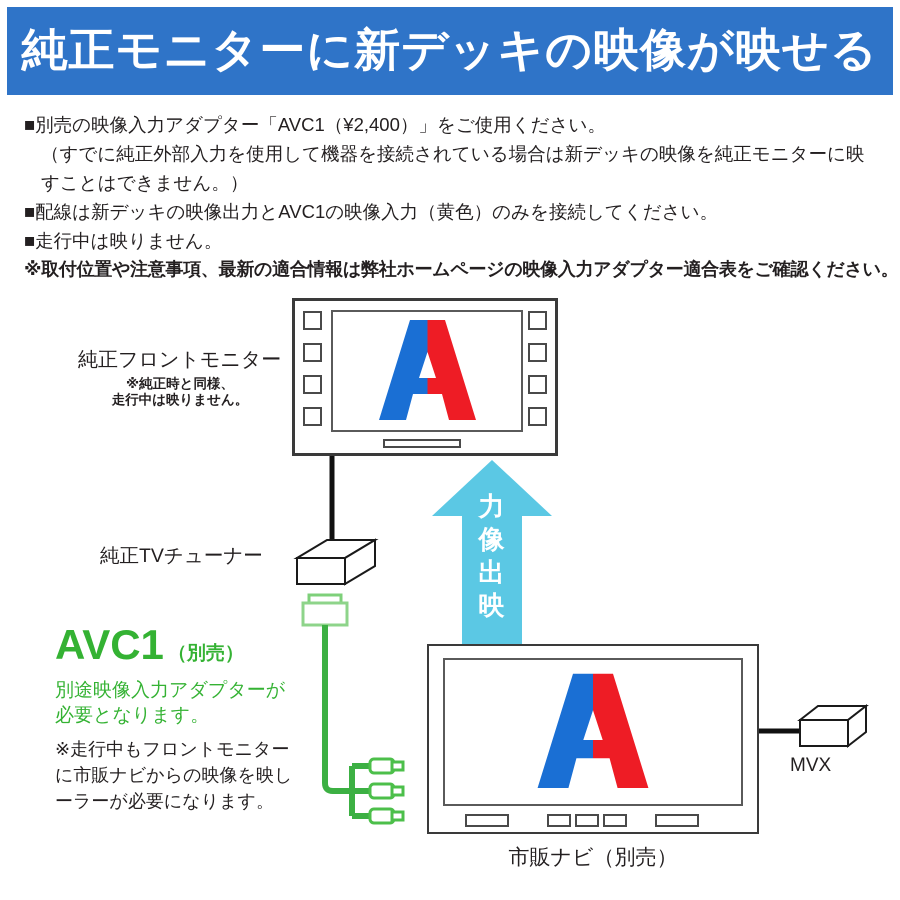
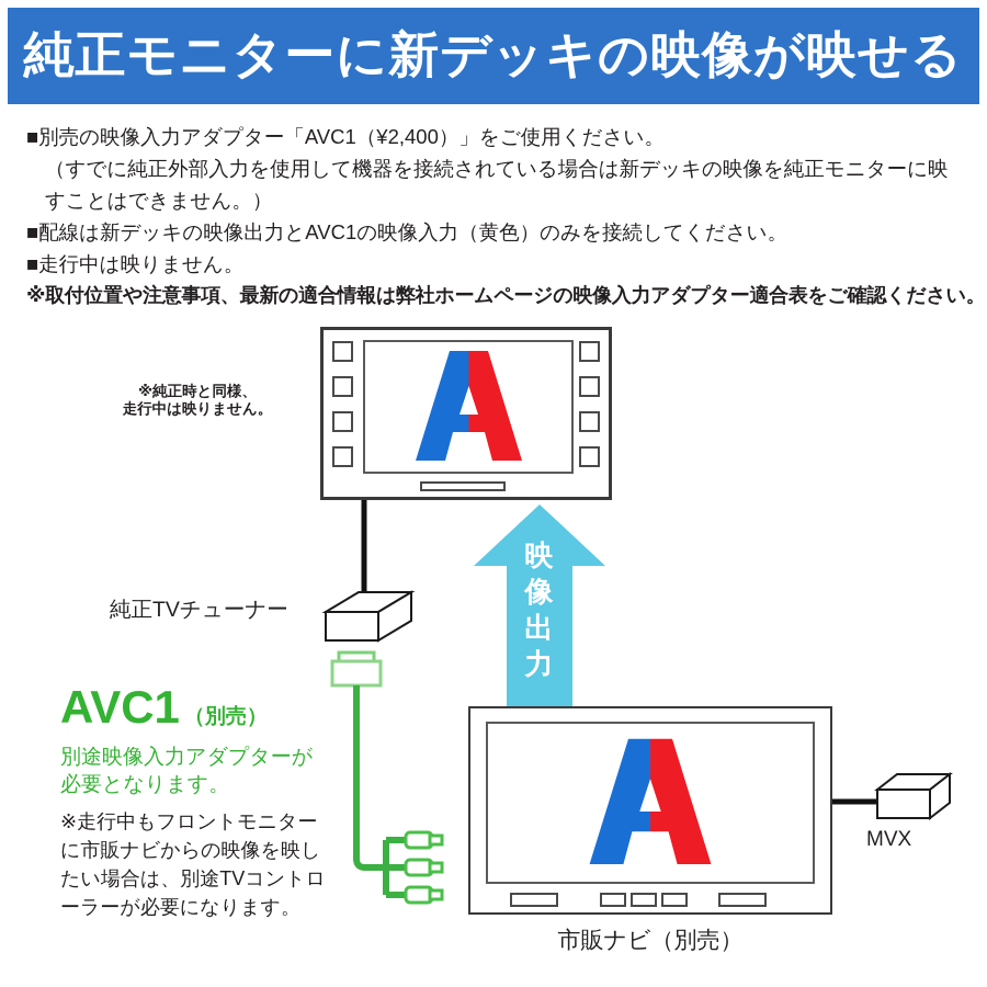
  純正モニターに新デッキの映像が映せる
  ■別売の映像入力アダプター「AVC1（¥2,400）」をご使用ください。
  （すでに純正外部入力を使用して機器を接続されている場合は新デッキの映像を純正モニターに映
  すことはできません。）
  ■配線は新デッキの映像出力とAVC1の映像入力（黄色）のみを接続してください。
  ■走行中は映りません。
  ※取付位置や注意事項、最新の適合情報は弊社ホームページの映像入力アダプター適合表をご確認ください。
- 力
+ 映
  像
  出
- 映
+ 力
- 純正フロントモニター
  ※純正時と同様、
  走行中は映りません。
  純正TVチューナー
  AVC1
  （別売）
  別途映像入力アダプターが
  必要となります。
  ※走行中もフロントモニター
  に市販ナビからの映像を映し
+ たい場合は、別途TVコントロ
  ーラーが必要になります。
  市販ナビ（別売）
  MVX
